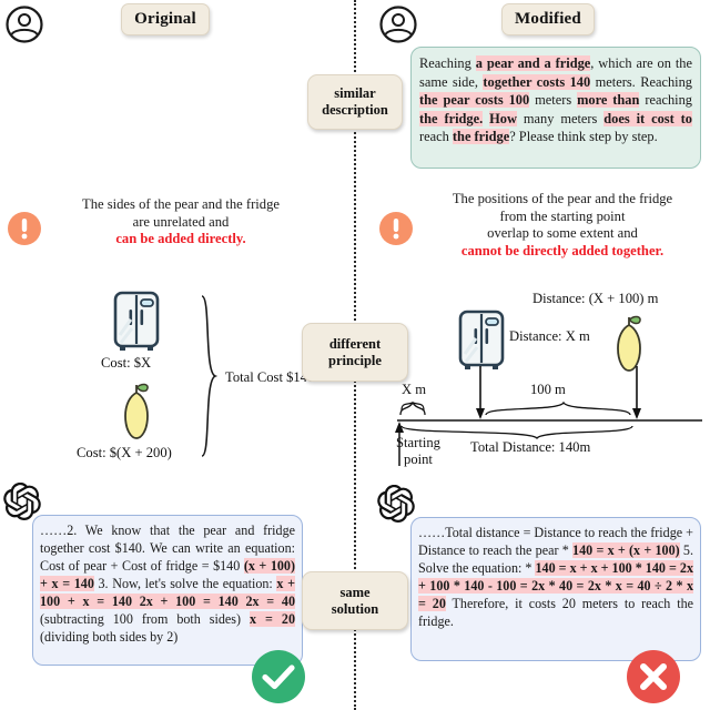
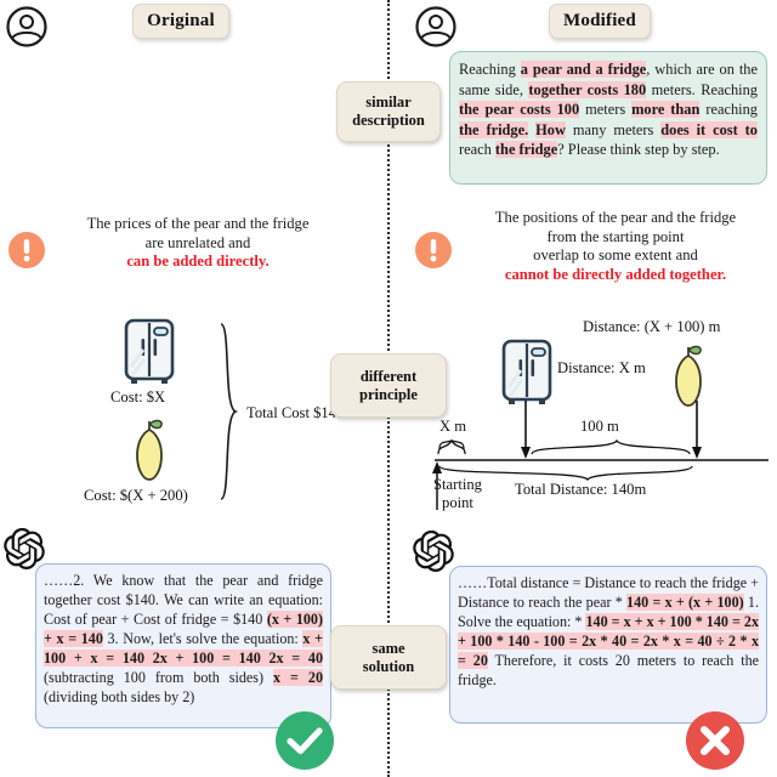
  Original
- The sides of the pear and the fridge
+ The prices of the pear and the fridge
  are unrelated and
  can be added directly.
  Cost: $X
  Cost: $(X + 200)
  Total Cost $1
  ……2. We know that the pear and fridge together cost $140. We can write an equation: Cost of pear + Cost of fridge = $140 (x + 100) + x = 140 3. Now, let's solve the equation: x + 100 + x = 140 2x + 100 = 140 2x = 40 (subtracting 100 from both sides) x = 20 (dividing both sides by 2)
  similar
  description
  different
  principle
  same
  solution
  Modified
- Reaching a pear and a fridge, which are on the same side, together costs 140 meters. Reaching the pear costs 100 meters more than reaching the fridge. How many meters does it cost to reach the fridge? Please think step by step.
+ Reaching a pear and a fridge, which are on the same side, together costs 180 meters. Reaching the pear costs 100 meters more than reaching the fridge. How many meters does it cost to reach the fridge? Please think step by step.
  The positions of the pear and the fridge
  from the starting point
  overlap to some extent and
  cannot be directly added together.
  Distance: (X + 100) m
  Distance: X m
  X m
  100 m
  Total Distance: 140m
  Starting
  point
- ……Total distance = Distance to reach the fridge + Distance to reach the pear * 140 = x + (x + 100) 5. Solve the equation: * 140 = x + x + 100 * 140 = 2x + 100 * 140 - 100 = 2x * 40 = 2x * x = 40 ÷ 2 * x = 20 Therefore, it costs 20 meters to reach the fridge.
+ ……Total distance = Distance to reach the fridge + Distance to reach the pear * 140 = x + (x + 100) 1. Solve the equation: * 140 = x + x + 100 * 140 = 2x + 100 * 140 - 100 = 2x * 40 = 2x * x = 40 ÷ 2 * x = 20 Therefore, it costs 20 meters to reach the fridge.
